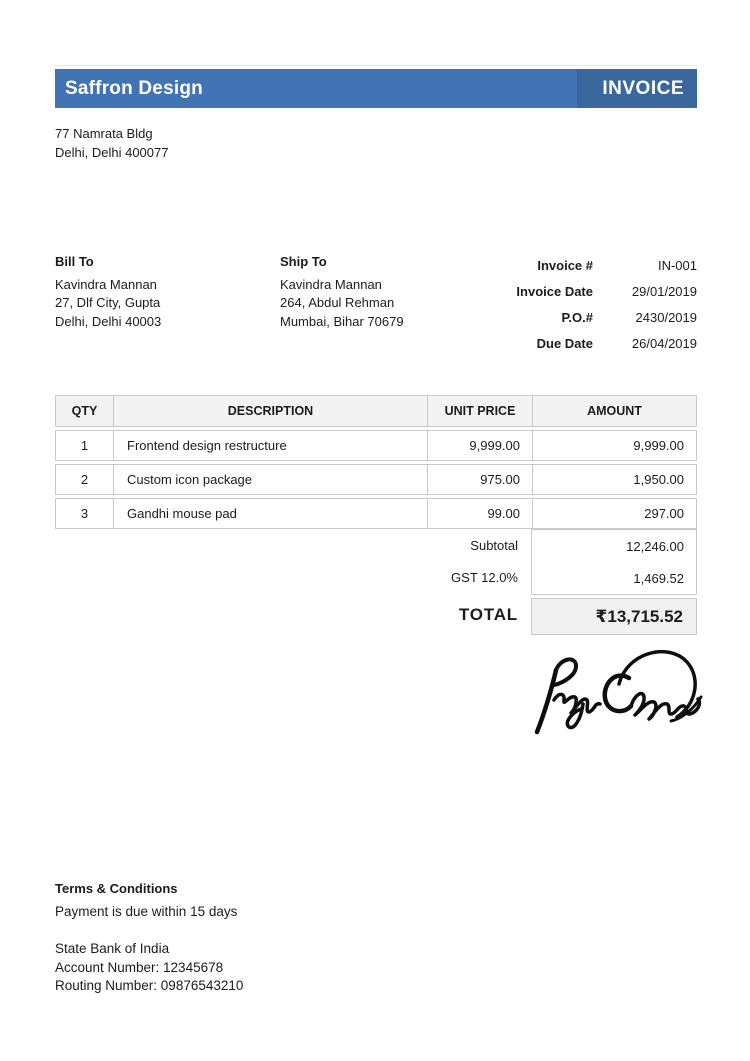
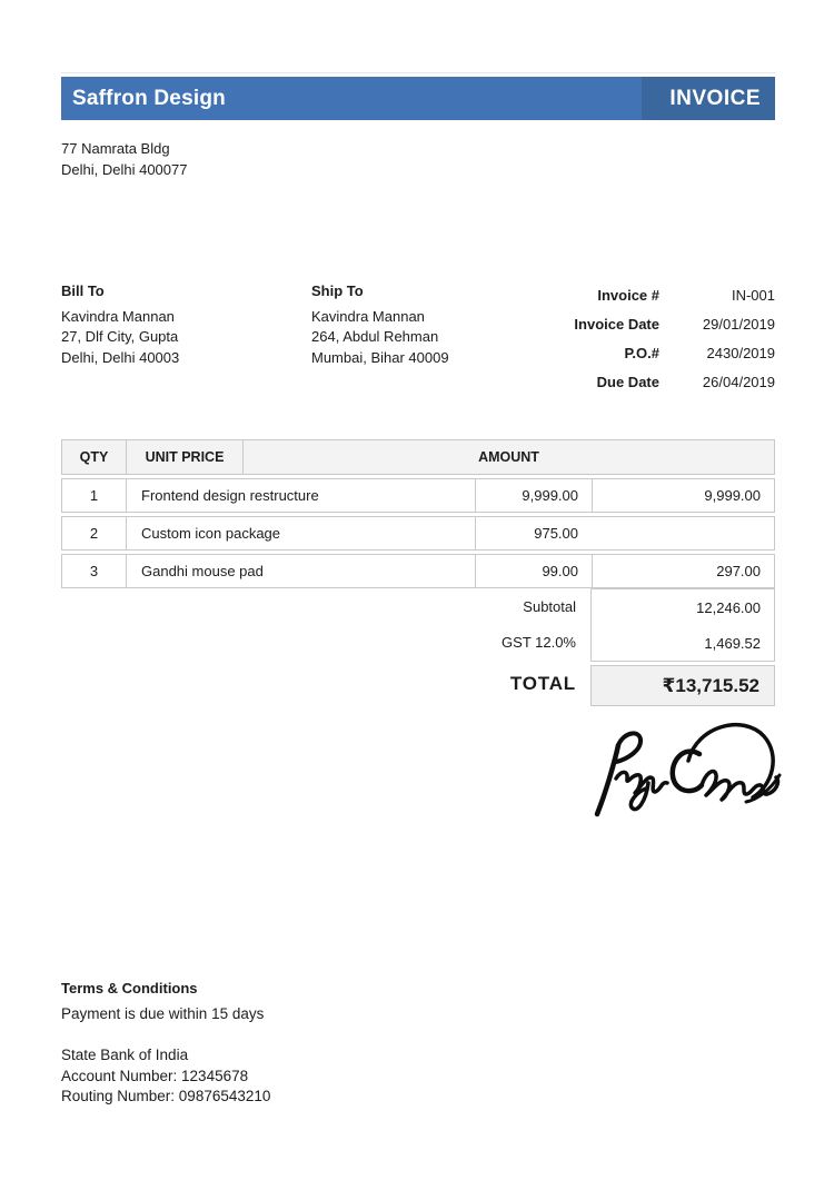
  Saffron Design
  INVOICE
  77 Namrata Bldg
  Delhi, Delhi 400077
  Bill To
  Kavindra Mannan
  27, Dlf City, Gupta
  Delhi, Delhi 40003
  Ship To
  Kavindra Mannan
  264, Abdul Rehman
- Mumbai, Bihar 70679
+ Mumbai, Bihar 40009
  Invoice #
  IN-001
  Invoice Date
  29/01/2019
  P.O.#
  2430/2019
  Due Date
  26/04/2019
  QTY
- DESCRIPTION
  UNIT PRICE
  AMOUNT
  1
  Frontend design restructure
  9,999.00
  9,999.00
  2
  Custom icon package
  975.00
- 1,950.00
  3
  Gandhi mouse pad
  99.00
  297.00
  Subtotal
  GST 12.0%
  12,246.00
  1,469.52
  TOTAL
  ₹13,715.52
  Terms & Conditions
  Payment is due within 15 days
  State Bank of India
  Account Number: 12345678
  Routing Number: 09876543210
